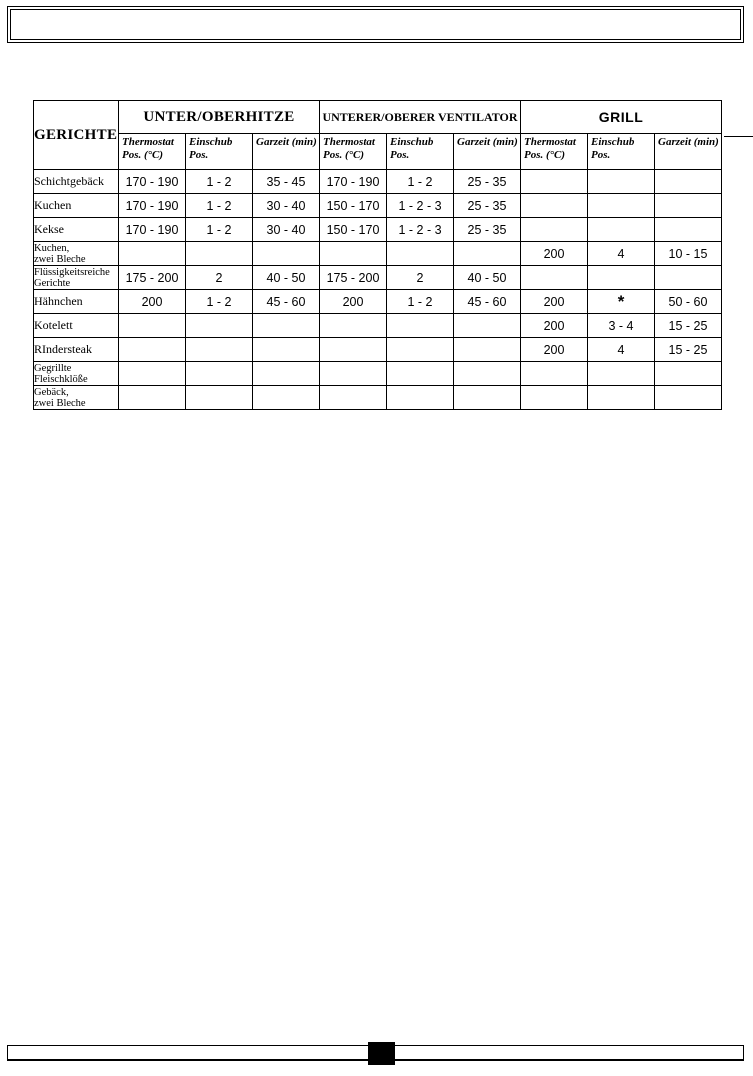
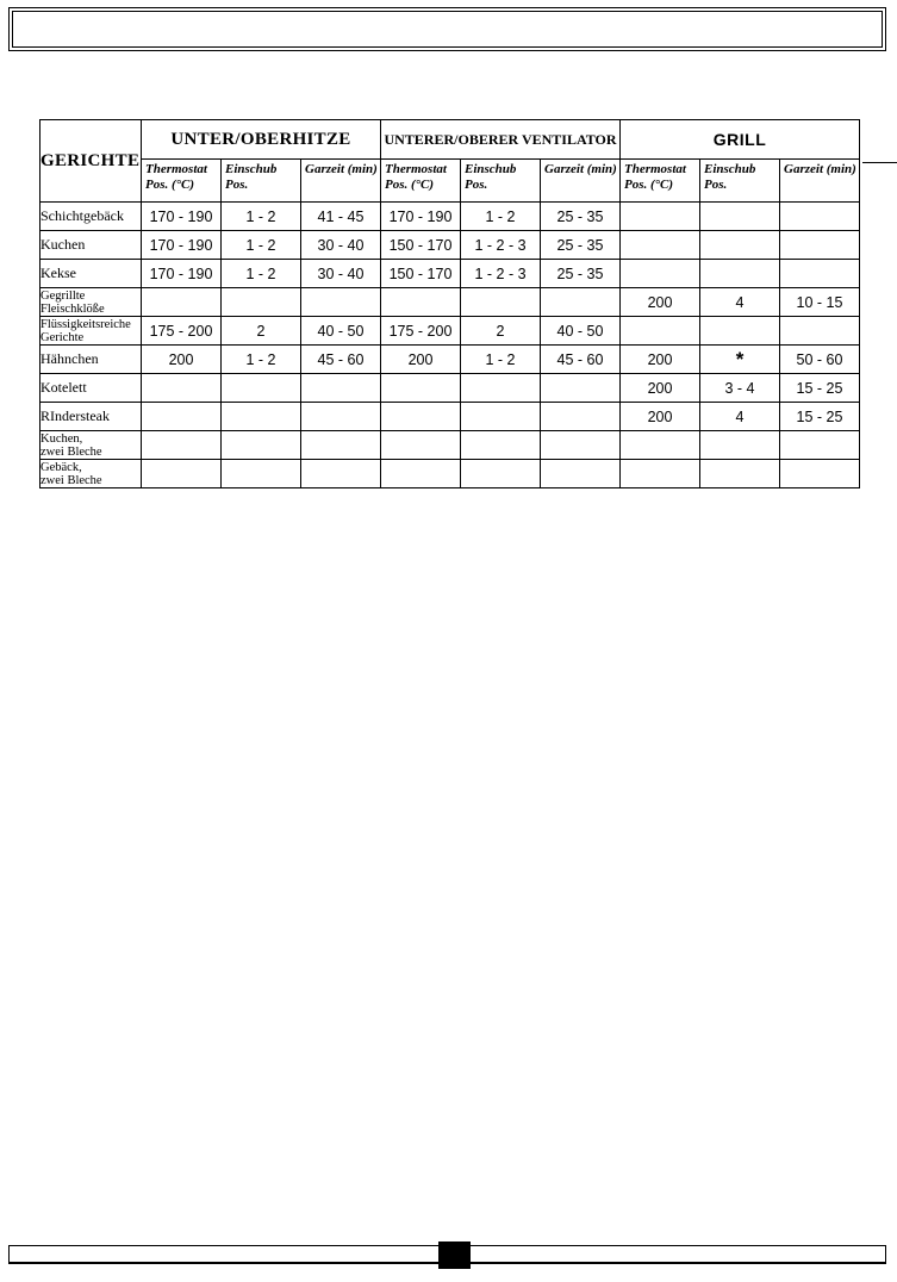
  GERICHTE	UNTER/OBERHITZE	UNTERER/OBERER VENTILATOR	GRILL
  Thermostat Pos. (°C)	Einschub Pos.	Garzeit (min)	Thermostat Pos. (°C)	Einschub Pos.	Garzeit (min)	Thermostat Pos. (°C)	Einschub Pos.	Garzeit (min)
- Schichtgebäck	170 - 190	1 - 2	35 - 45	170 - 190	1 - 2	25 - 35
+ Schichtgebäck	170 - 190	1 - 2	41 - 45	170 - 190	1 - 2	25 - 35
  Kuchen	170 - 190	1 - 2	30 - 40	150 - 170	1 - 2 - 3	25 - 35
  Kekse	170 - 190	1 - 2	30 - 40	150 - 170	1 - 2 - 3	25 - 35
- Kuchen, zwei Bleche							200	4	10 - 15
+ Gegrillte Fleischklöße							200	4	10 - 15
  Flüssigkeitsreiche Gerichte	175 - 200	2	40 - 50	175 - 200	2	40 - 50
  Hähnchen	200	1 - 2	45 - 60	200	1 - 2	45 - 60	200	*	50 - 60
  Kotelett							200	3 - 4	15 - 25
  RIndersteak							200	4	15 - 25
- Gegrillte Fleischklöße
+ Kuchen, zwei Bleche
  Gebäck, zwei Bleche
